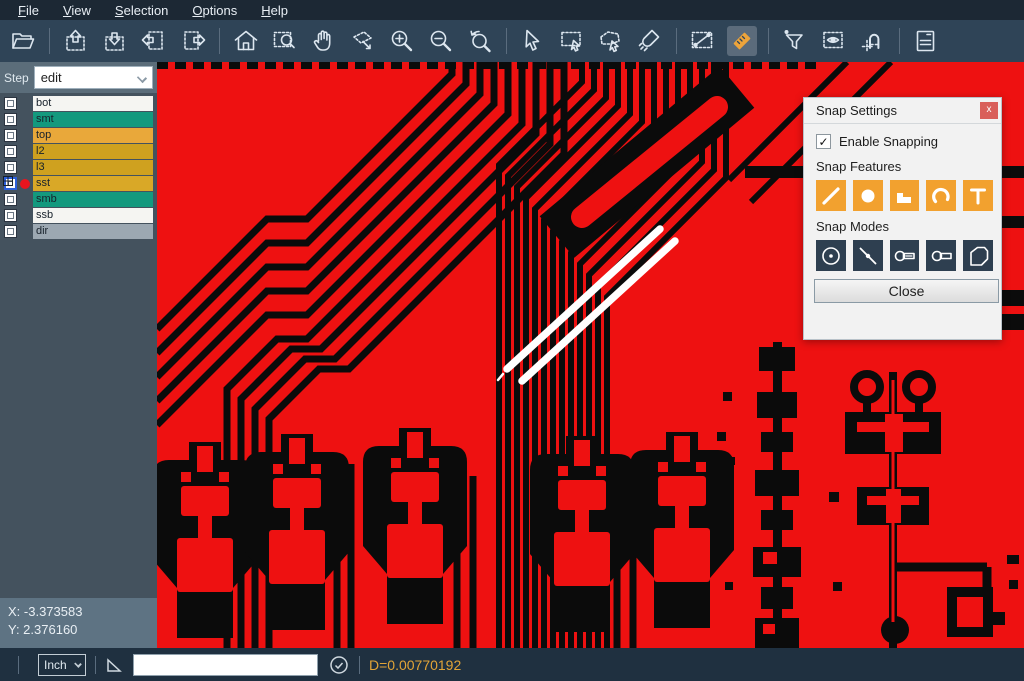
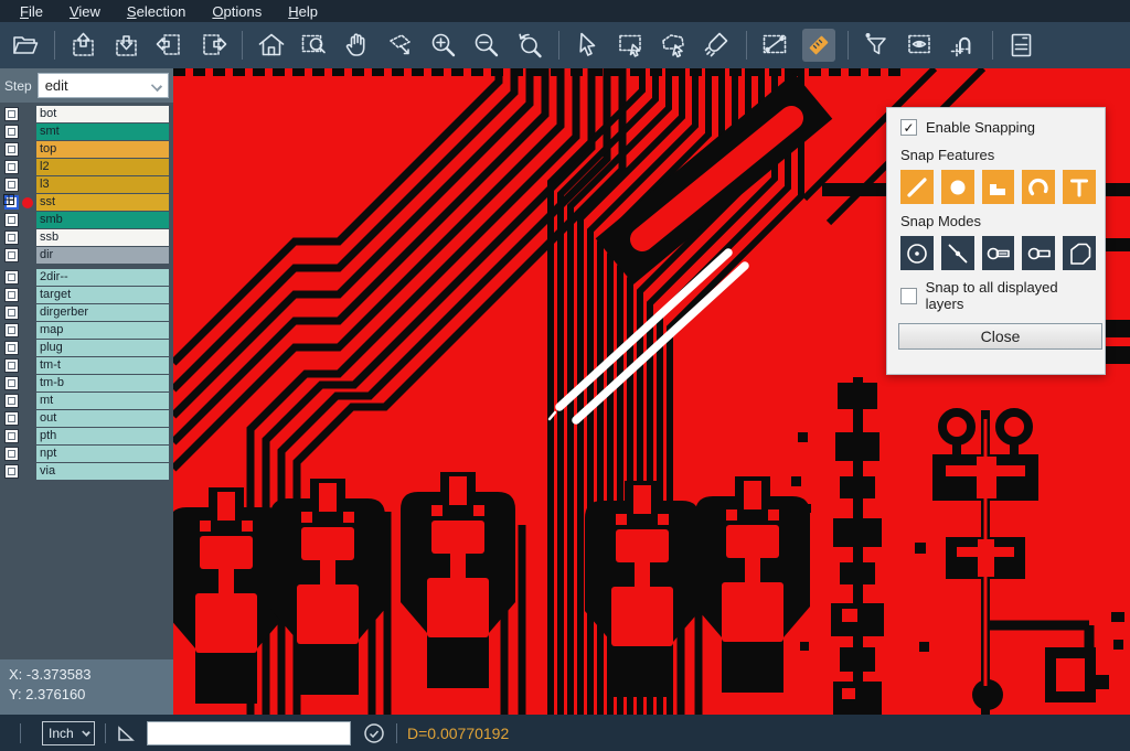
  File
  View
  Selection
  Options
  Help
  Step
  edit
  bot
  smt
  top
  l2
  l3
  sst
  smb
  ssb
  dir
+ 2dir--
+ target
+ dirgerber
+ map
+ plug
+ tm-t
+ tm-b
+ mt
+ out
+ pth
+ npt
+ via
  X: -3.373583
  Y: 2.376160
- Snap Settings
- x
  ✓
  Enable Snapping
  Snap Features
  Snap Modes
+ Snap to all displayed layers
  Close
  Inch
  D=0.00770192
